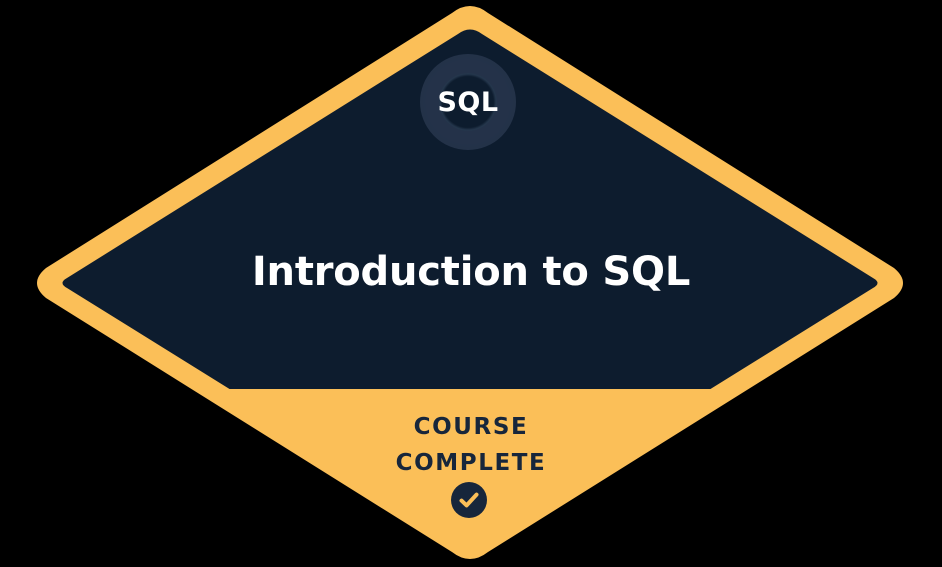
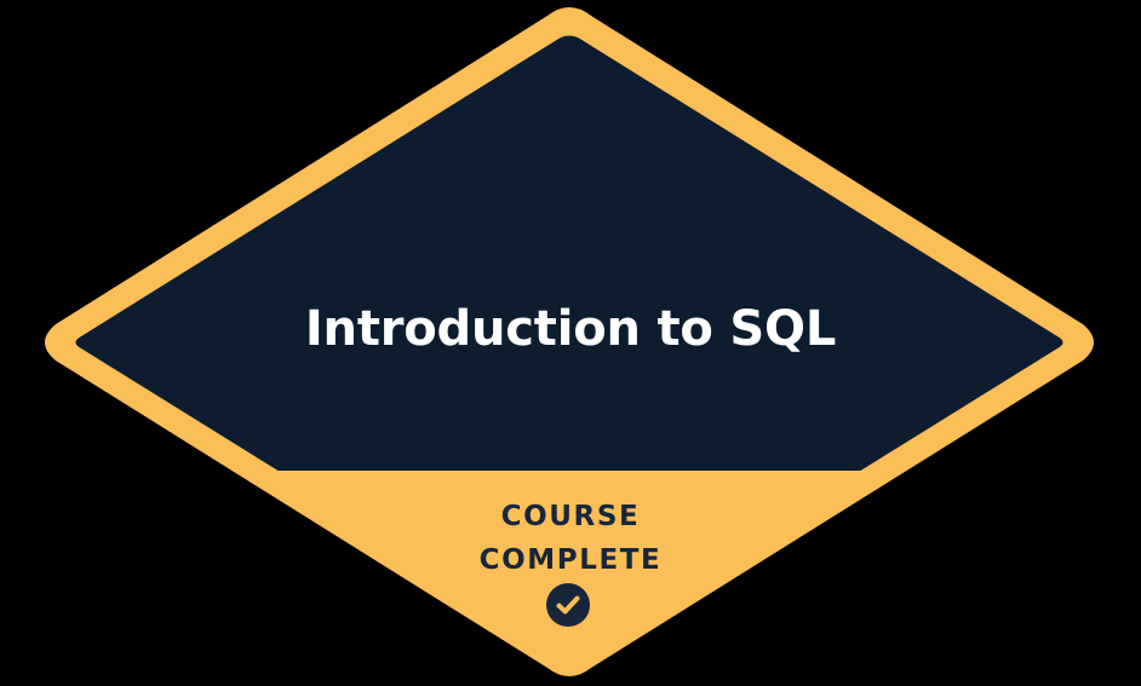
- SQL
  Introduction to SQL
  COURSE
  COMPLETE
